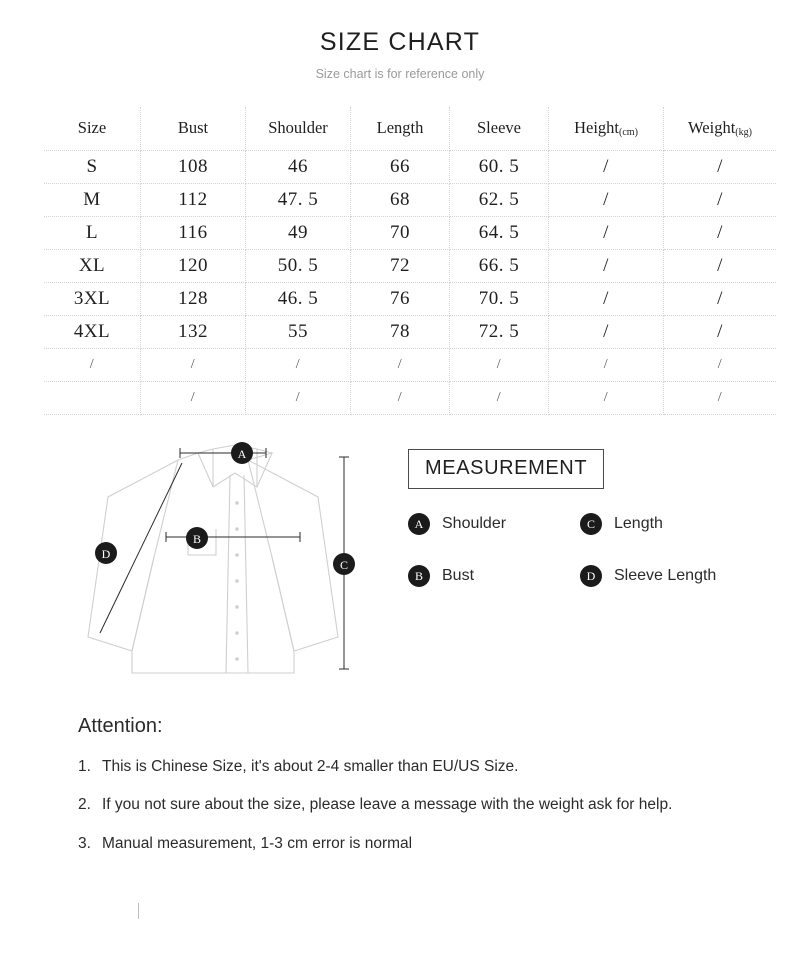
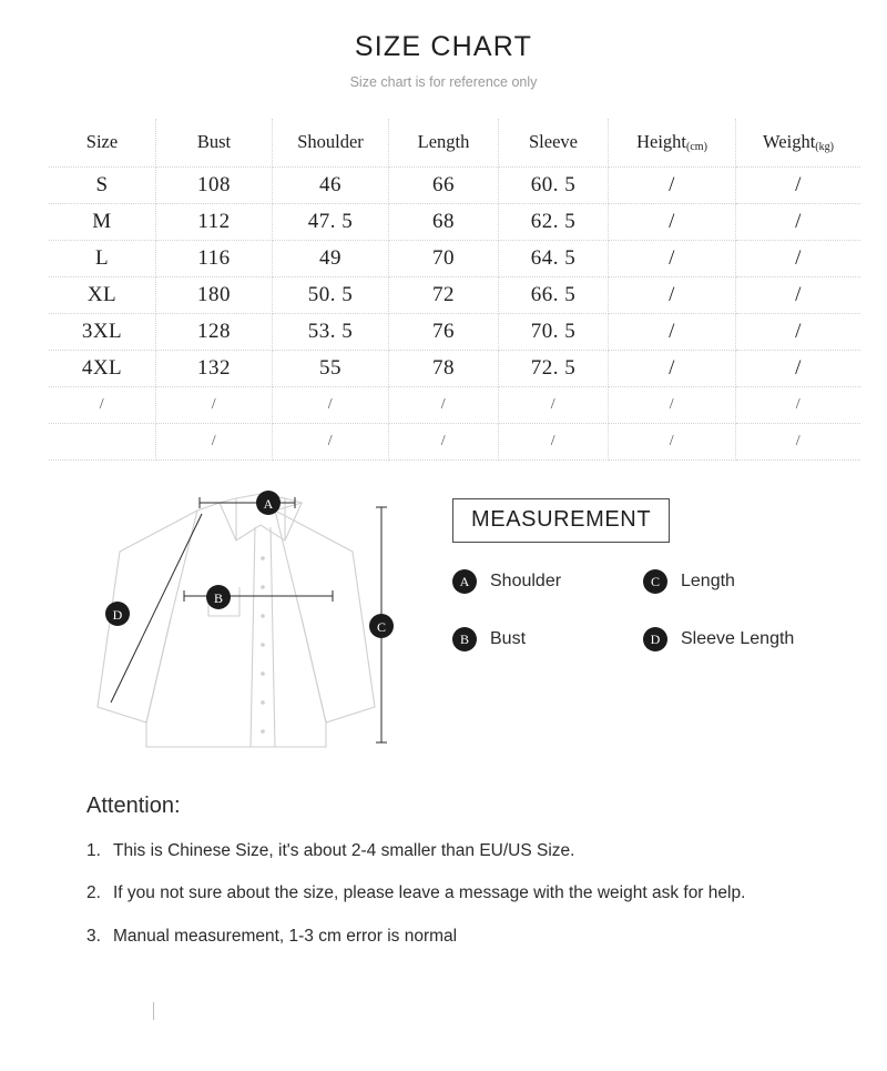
  SIZE CHART
  Size chart is for reference only
  Size	Bust	Shoulder	Length	Sleeve	Height(cm)	Weight(kg)
  S	108	46	66	60. 5	/	/
  M	112	47. 5	68	62. 5	/	/
  L	116	49	70	64. 5	/	/
- XL	120	50. 5	72	66. 5	/	/
+ XL	180	50. 5	72	66. 5	/	/
- 3XL	128	46. 5	76	70. 5	/	/
+ 3XL	128	53. 5	76	70. 5	/	/
  4XL	132	55	78	72. 5	/	/
  /	/	/	/	/	/	/
  	/	/	/	/	/	/
  A
  B
  C
  D
  MEASUREMENT
  A
  Shoulder
  C
  Length
  B
  Bust
  D
  Sleeve Length
  Attention:
  1.
  This is Chinese Size, it's about 2-4 smaller than EU/US Size.
  2.
  If you not sure about the size, please leave a message with the weight ask for help.
  3.
  Manual measurement, 1-3 cm error is normal
